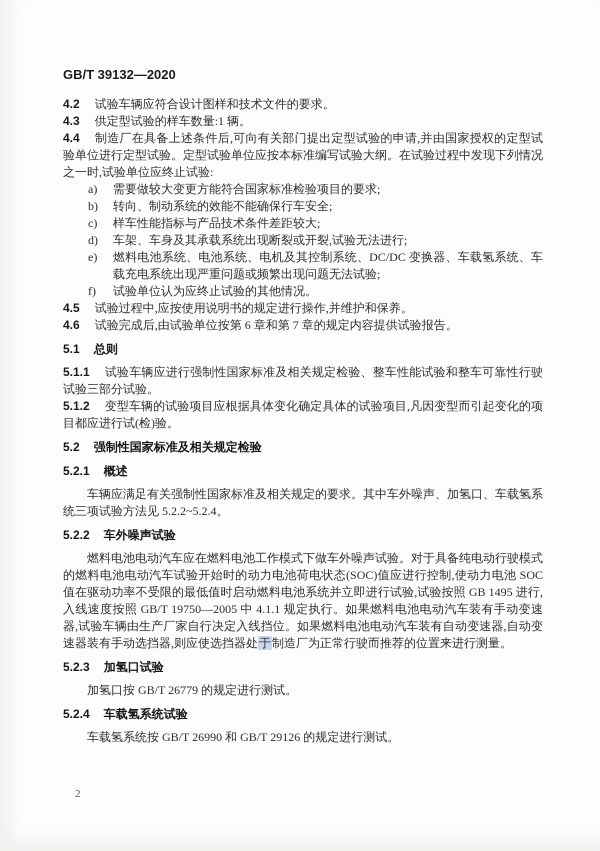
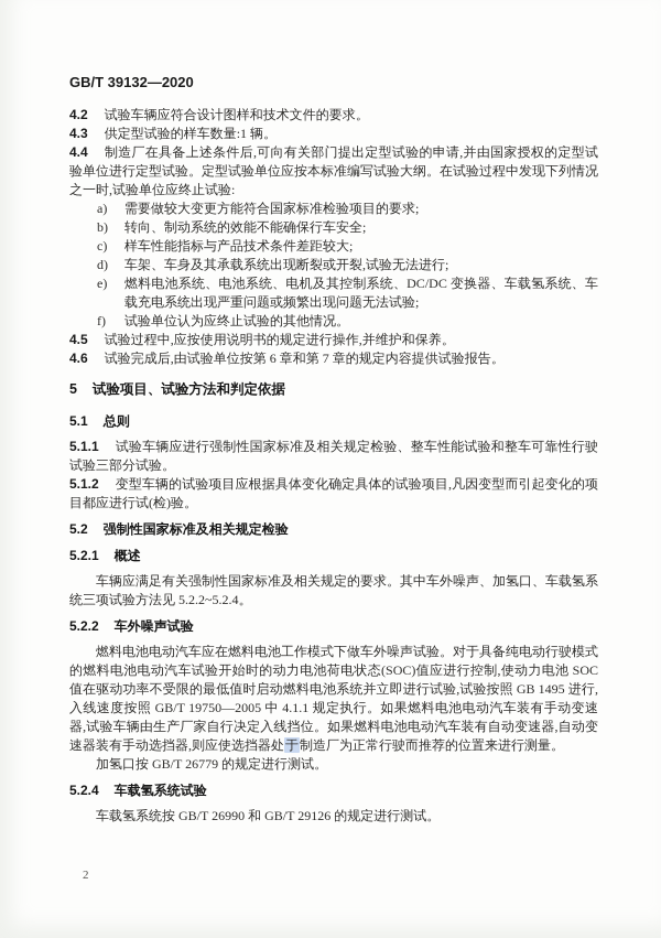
  GB/T 39132—2020
  4.2 试验车辆应符合设计图样和技术文件的要求。
  4.3 供定型试验的样车数量:1 辆。
  4.4 制造厂在具备上述条件后,可向有关部门提出定型试验的申请,并由国家授权的定型试验单位进行定型试验。定型试验单位应按本标准编写试验大纲。在试验过程中发现下列情况之一时,试验单位应终止试验:
  a)
  需要做较大变更方能符合国家标准检验项目的要求;
  b)
  转向、制动系统的效能不能确保行车安全;
  c)
  样车性能指标与产品技术条件差距较大;
  d)
  车架、车身及其承载系统出现断裂或开裂,试验无法进行;
  e)
  燃料电池系统、电池系统、电机及其控制系统、DC/DC 变换器、车载氢系统、车载充电系统出现严重问题或频繁出现问题无法试验;
  f)
  试验单位认为应终止试验的其他情况。
  4.5 试验过程中,应按使用说明书的规定进行操作,并维护和保养。
  4.6 试验完成后,由试验单位按第 6 章和第 7 章的规定内容提供试验报告。
+ 5 试验项目、试验方法和判定依据
  5.1 总则
  5.1.1 试验车辆应进行强制性国家标准及相关规定检验、整车性能试验和整车可靠性行驶试验三部分试验。
  5.1.2 变型车辆的试验项目应根据具体变化确定具体的试验项目,凡因变型而引起变化的项目都应进行试(检)验。
  5.2 强制性国家标准及相关规定检验
  5.2.1 概述
  车辆应满足有关强制性国家标准及相关规定的要求。其中车外噪声、加氢口、车载氢系统三项试验方法见 5.2.2~5.2.4。
  5.2.2 车外噪声试验
  燃料电池电动汽车应在燃料电池工作模式下做车外噪声试验。对于具备纯电动行驶模式的燃料电池电动汽车试验开始时的动力电池荷电状态(SOC)值应进行控制,使动力电池 SOC 值在驱动功率不受限的最低值时启动燃料电池系统并立即进行试验,试验按照 GB 1495 进行,入线速度按照 GB/T 19750—2005 中 4.1.1 规定执行。如果燃料电池电动汽车装有手动变速器,试验车辆由生产厂家自行决定入线挡位。如果燃料电池电动汽车装有自动变速器,自动变速器装有手动选挡器,则应使选挡器处于制造厂为正常行驶而推荐的位置来进行测量。
- 5.2.3 加氢口试验
  加氢口按 GB/T 26779 的规定进行测试。
  5.2.4 车载氢系统试验
  车载氢系统按 GB/T 26990 和 GB/T 29126 的规定进行测试。
  2
